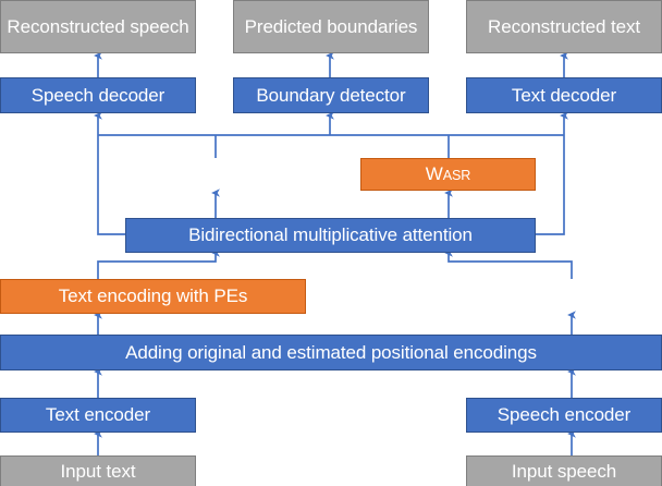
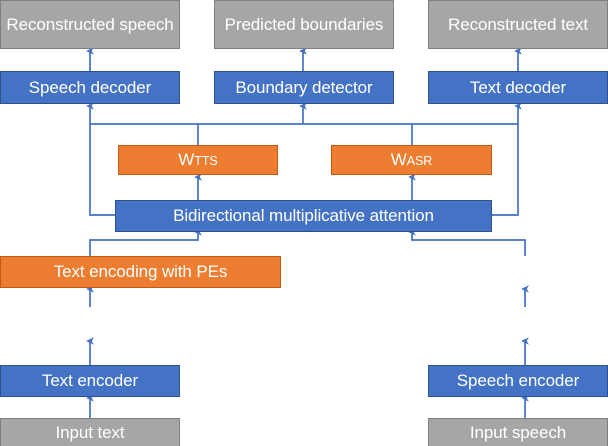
  Reconstructed speech
  Predicted boundaries
  Reconstructed text
  Speech decoder
  Boundary detector
  Text decoder
+ WTTS
  WASR
  Bidirectional multiplicative attention
  Text encoding with PEs
- Adding original and estimated positional encodings
  Text encoder
  Speech encoder
  Input text
  Input speech
